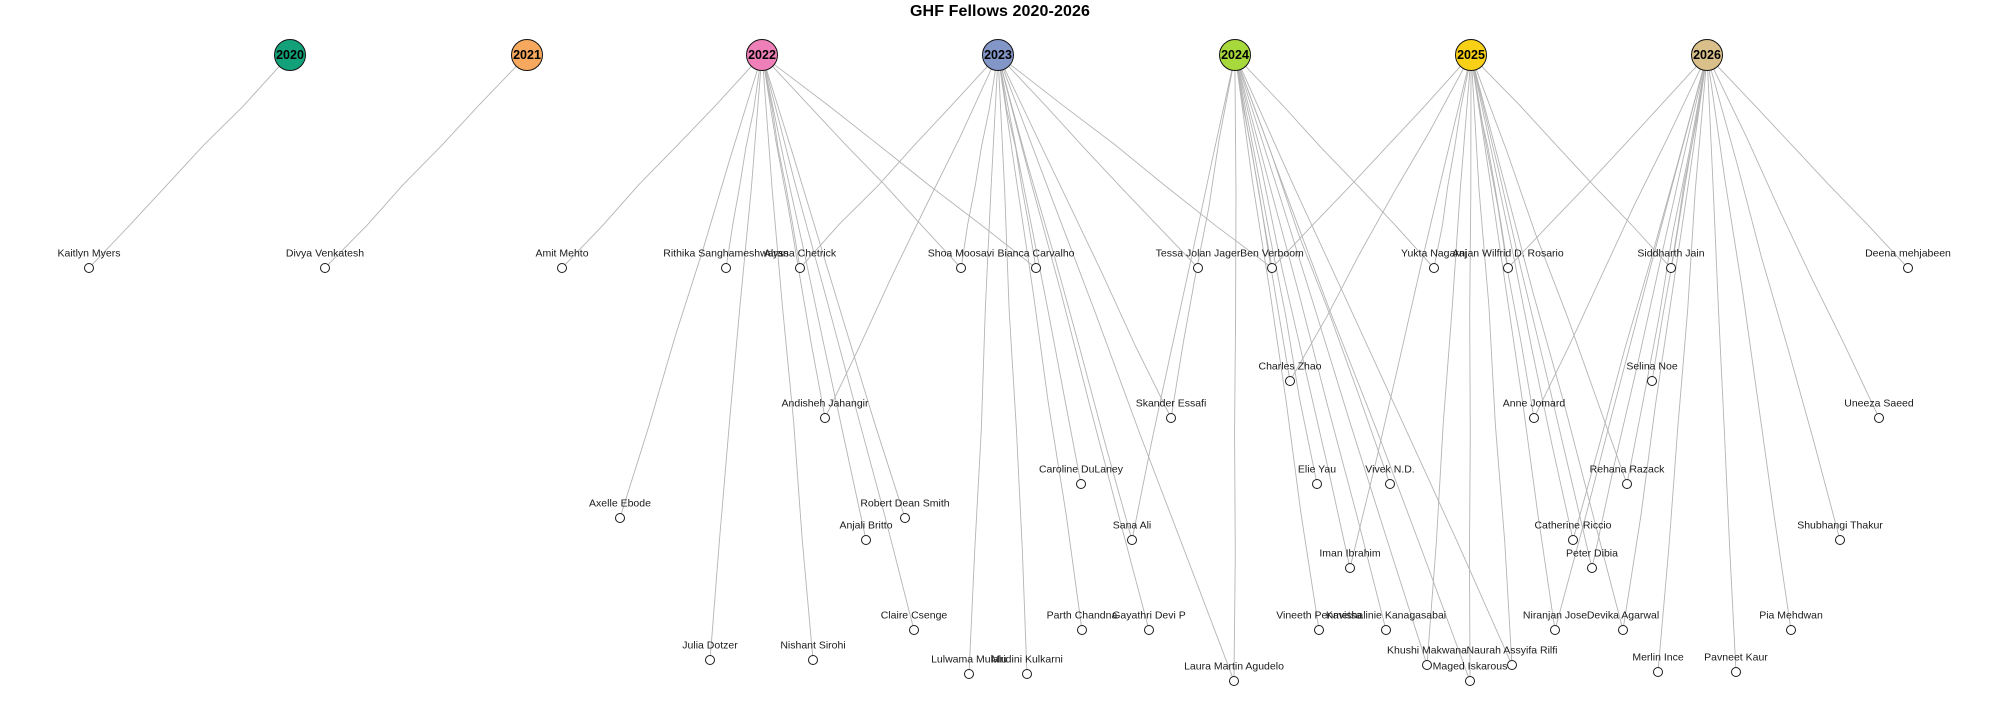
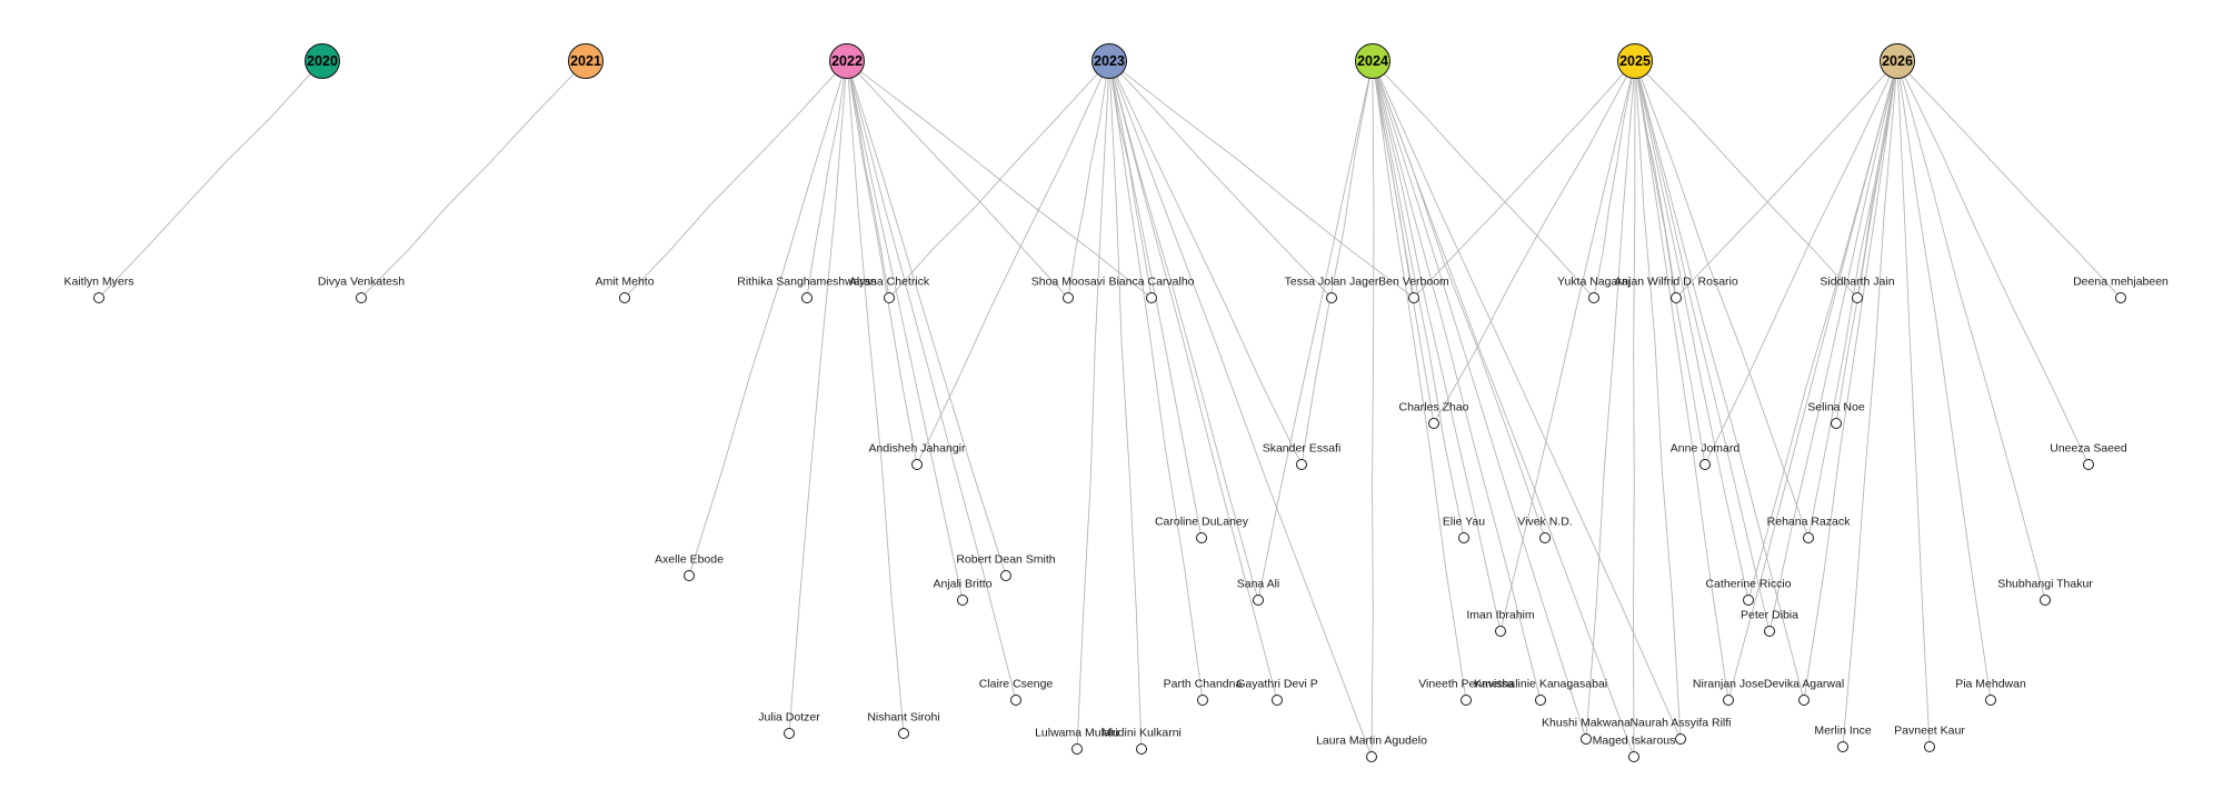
- GHF Fellows 2020-2026
  2020
  2021
  2022
  2023
  2024
  2025
  2026
  Kaitlyn Myers
  Divya Venkatesh
  Amit Mehto
  Rithika Sanghameshwaran
  Alyssa Chetrick
  Shoa Moosavi
  Bianca Carvalho
  Tessa Jolan Jager
  Ben Verboom
  Yukta Nagaraj
  Anjan Wilfrid D. Rosario
  Siddharth Jain
  Deena mehjabeen
  Charles Zhao
  Selina Noe
  Andisheh Jahangir
  Skander Essafi
  Anne Jomard
  Uneeza Saeed
  Caroline DuLaney
  Elie Yau
  Vivek N.D.
  Rehana Razack
  Axelle Ebode
  Robert Dean Smith
  Anjali Britto
  Sana Ali
  Catherine Riccio
  Shubhangi Thakur
  Iman Ibrahim
  Peter Dibia
  Claire Csenge
  Parth Chandna
  Gayathri Devi P
  Vineeth Penmetsa
  Kavishalinie Kanagasabai
  Niranjan Jose
  Devika Agarwal
  Pia Mehdwan
  Julia Dotzer
  Nishant Sirohi
  Lulwama Mulalu
  Mridini Kulkarni
  Khushi Makwana
  Naurah Assyifa Rilfi
  Maged Iskarous
  Merlin Ince
  Pavneet Kaur
  Laura Martin Agudelo
